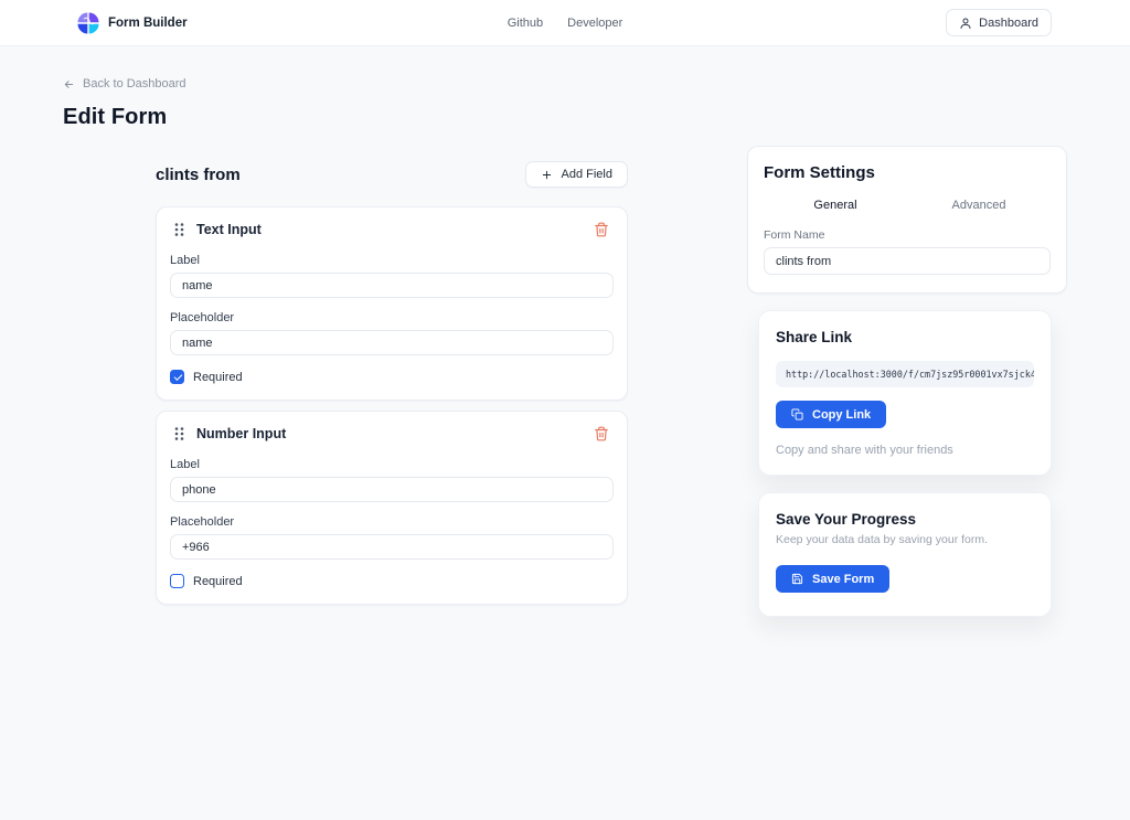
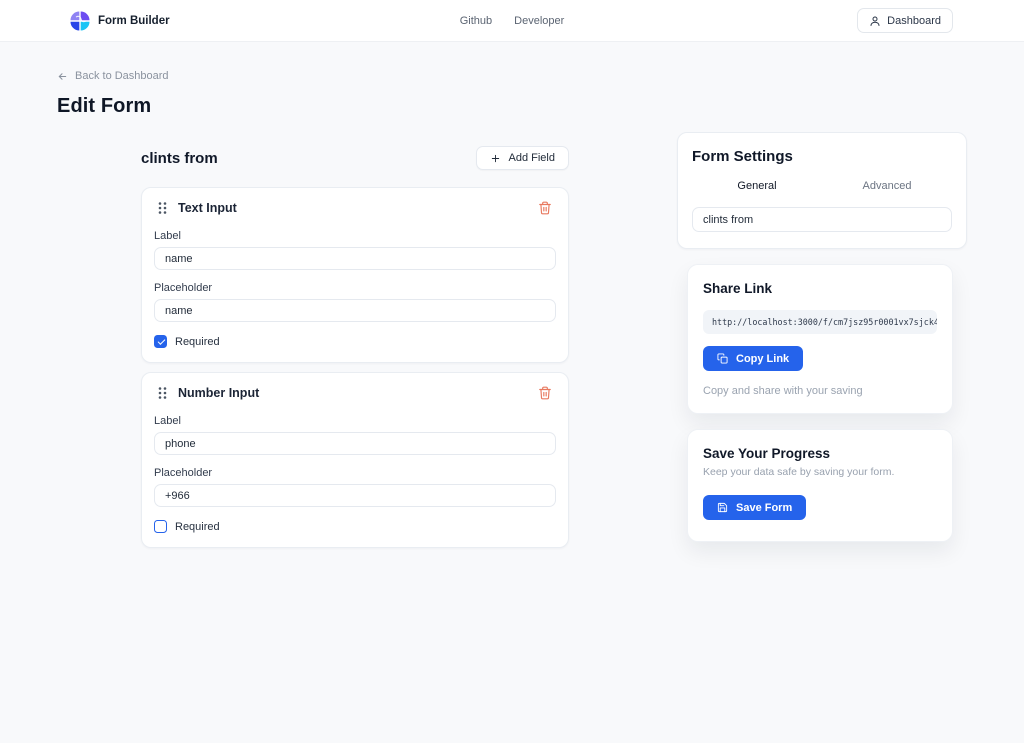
  Form Builder
  Github
  Developer
  Dashboard
  Back to Dashboard
  Edit Form
  clints from
  Add Field
  Text Input
  Label
  name
  Placeholder
  name
  Required
  Number Input
  Label
  phone
  Placeholder
  +966
  Required
  Form Settings
  General
  Advanced
- Form Name
  clints from
  Share Link
  http://localhost:3000/f/cm7jsz95r0001vx7sjck4
  Copy Link
- Copy and share with your friends
+ Copy and share with your saving
  Save Your Progress
- Keep your data data by saving your form.
+ Keep your data safe by saving your form.
  Save Form
